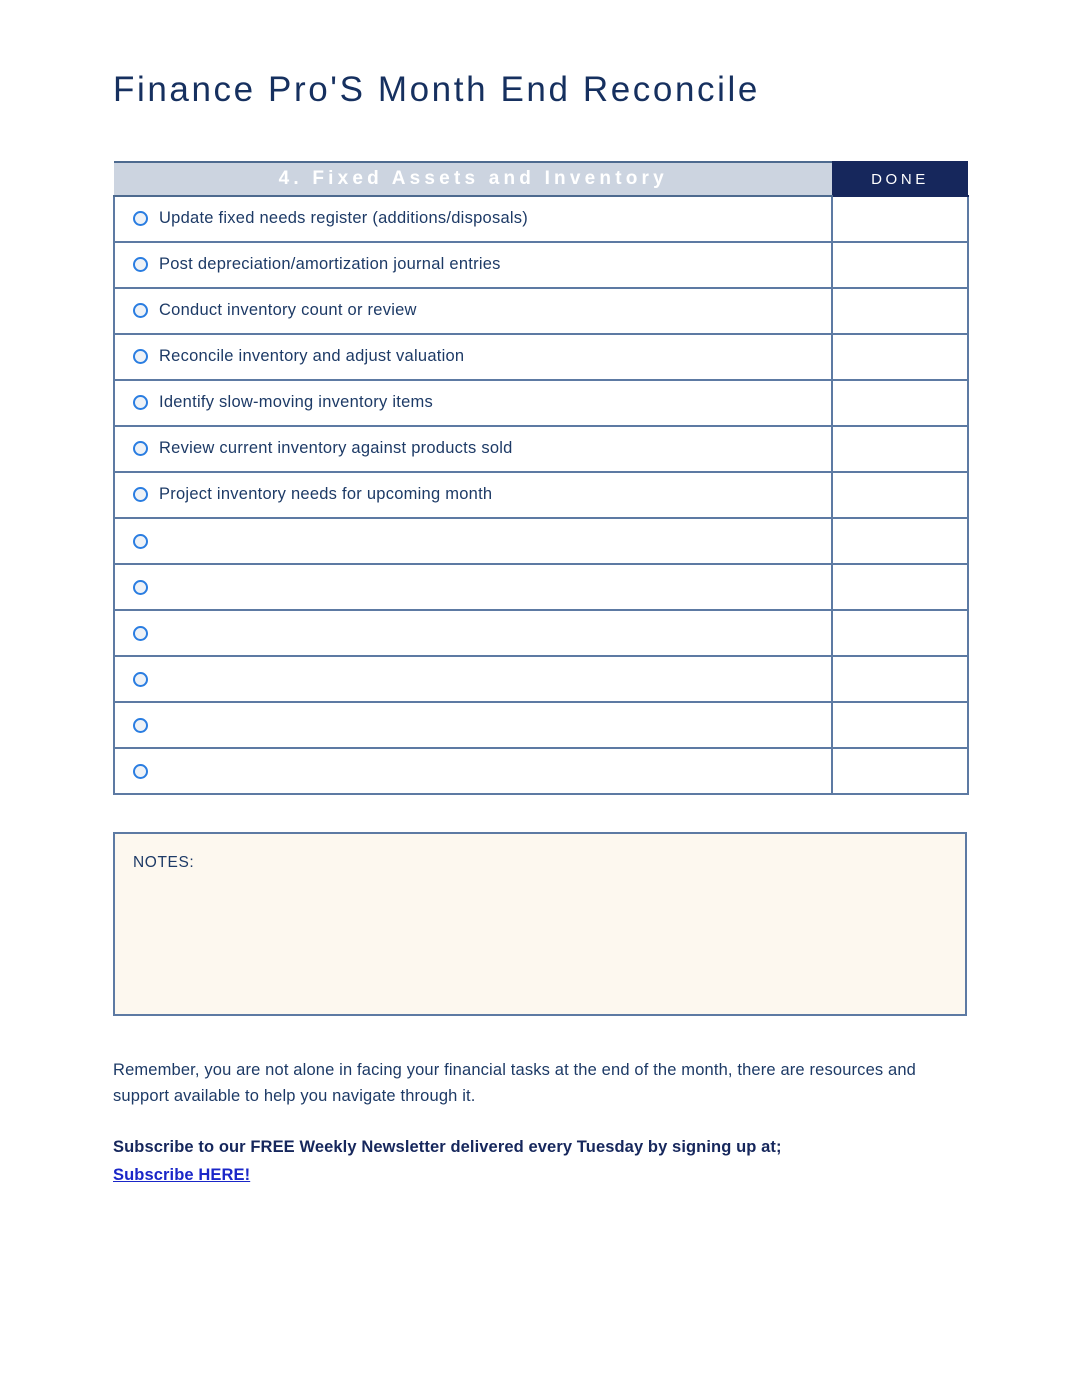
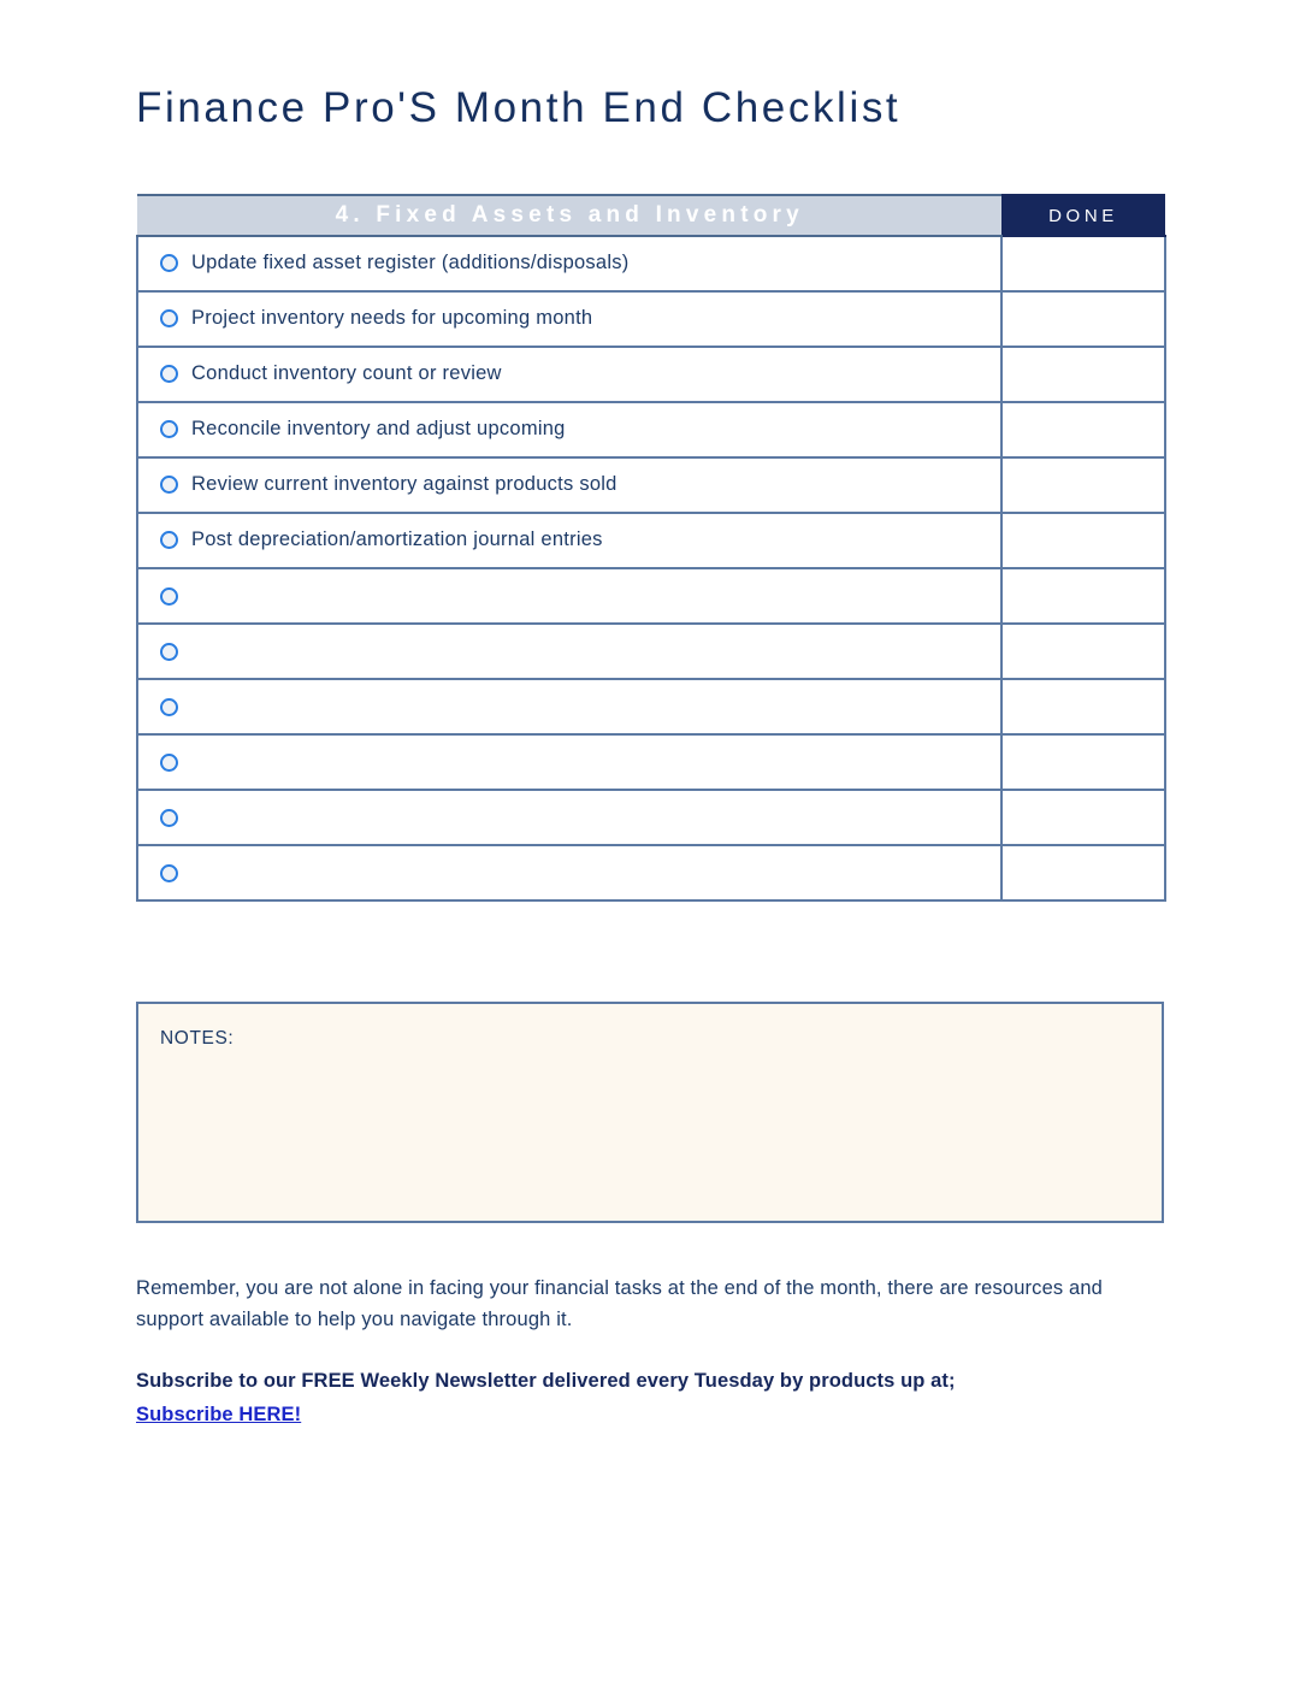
- Finance Pro'S Month End Reconcile
+ Finance Pro'S Month End Checklist
  4. Fixed Assets and Inventory	DONE
- Update fixed needs register (additions/disposals)
+ Update fixed asset register (additions/disposals)
- Post depreciation/amortization journal entries
+ Project inventory needs for upcoming month
  Conduct inventory count or review
- Reconcile inventory and adjust valuation
+ Reconcile inventory and adjust upcoming
- Identify slow-moving inventory items
  Review current inventory against products sold
- Project inventory needs for upcoming month
+ Post depreciation/amortization journal entries
  NOTES:
  Remember, you are not alone in facing your financial tasks at the end of the month, there are resources and support available to help you navigate through it.
- Subscribe to our FREE Weekly Newsletter delivered every Tuesday by signing up at;
+ Subscribe to our FREE Weekly Newsletter delivered every Tuesday by products up at;
  Subscribe HERE!
